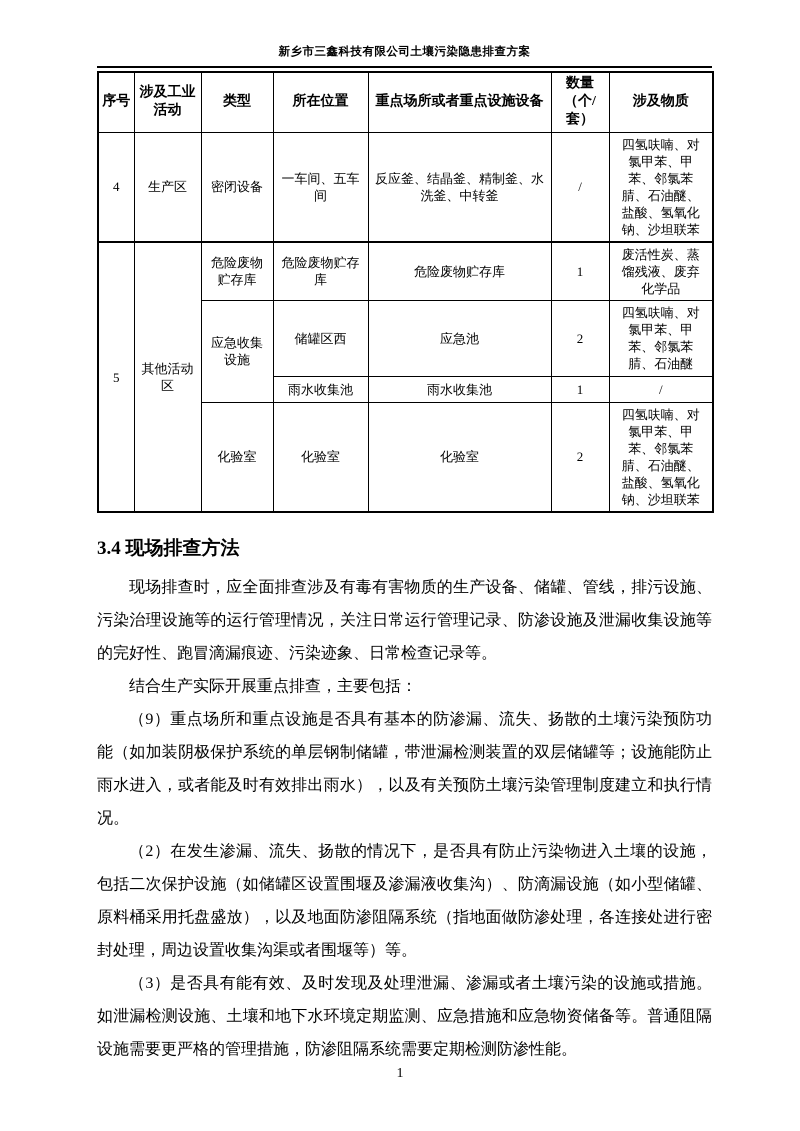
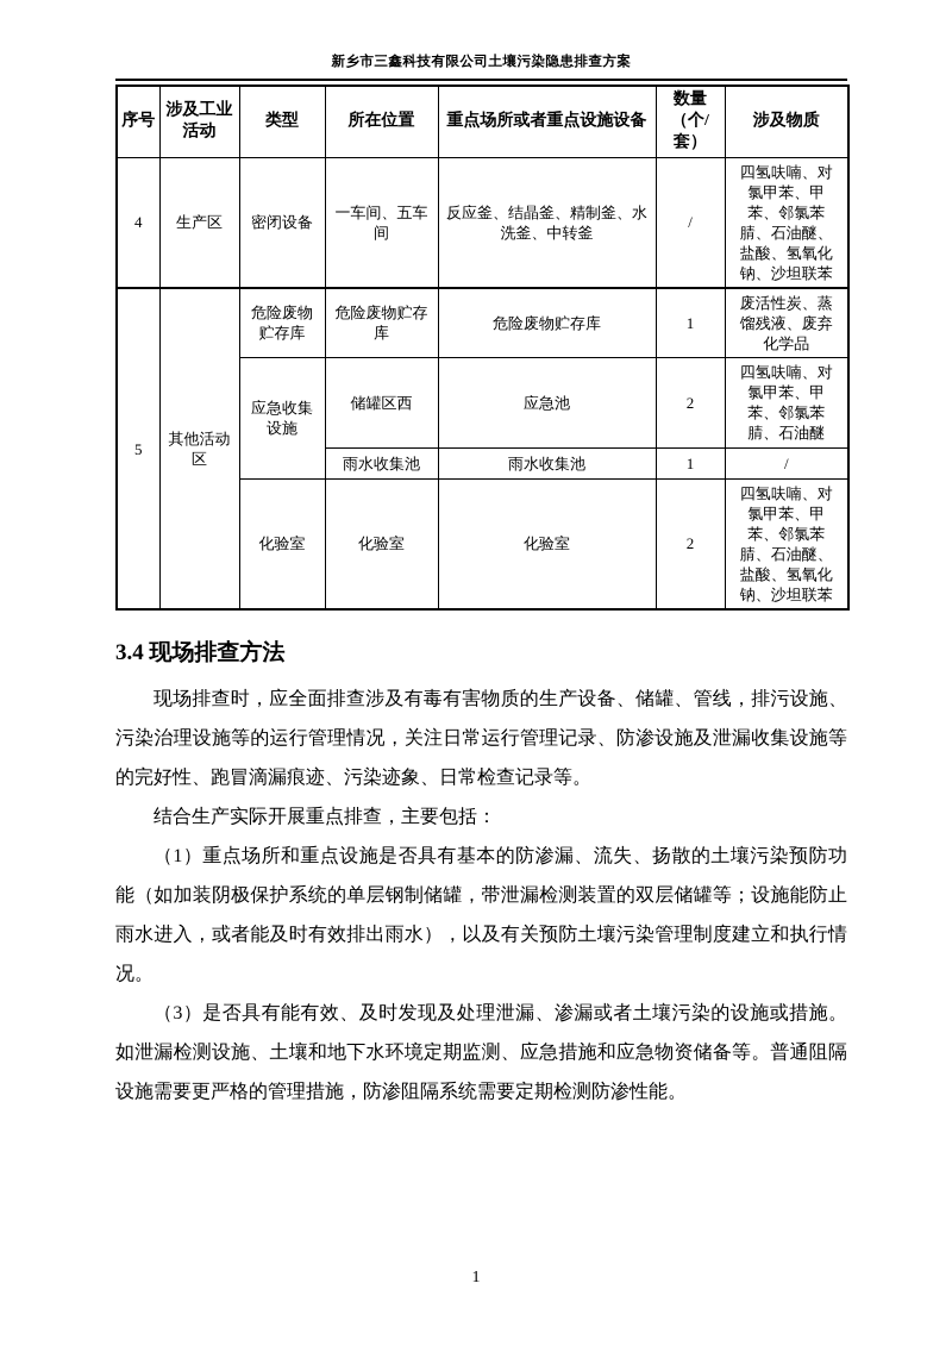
  新乡市三鑫科技有限公司土壤污染隐患排查方案
  序号	涉及工业活动	类型	所在位置	重点场所或者重点设施设备	数量（个/套）	涉及物质
  4	生产区	密闭设备	一车间、五车间	反应釜、结晶釜、精制釜、水洗釜、中转釜	/	四氢呋喃、对氯甲苯、甲苯、邻氯苯腈、石油醚、盐酸、氢氧化钠、沙坦联苯
  5	其他活动区	危险废物贮存库	危险废物贮存库	危险废物贮存库	1	废活性炭、蒸馏残液、废弃化学品
  应急收集设施	储罐区西	应急池	2	四氢呋喃、对氯甲苯、甲苯、邻氯苯腈、石油醚
  雨水收集池	雨水收集池	1	/
  化验室	化验室	化验室	2	四氢呋喃、对氯甲苯、甲苯、邻氯苯腈、石油醚、盐酸、氢氧化钠、沙坦联苯
  3.4 现场排查方法
  现场排查时，应全面排查涉及有毒有害物质的生产设备、储罐、管线，排污设施、污染治理设施等的运行管理情况，关注日常运行管理记录、防渗设施及泄漏收集设施等的完好性、跑冒滴漏痕迹、污染迹象、日常检查记录等。
  结合生产实际开展重点排查，主要包括：
- （9）重点场所和重点设施是否具有基本的防渗漏、流失、扬散的土壤污染预防功能（如加装阴极保护系统的单层钢制储罐，带泄漏检测装置的双层储罐等；设施能防止雨水进入，或者能及时有效排出雨水），以及有关预防土壤污染管理制度建立和执行情况。
+ （1）重点场所和重点设施是否具有基本的防渗漏、流失、扬散的土壤污染预防功能（如加装阴极保护系统的单层钢制储罐，带泄漏检测装置的双层储罐等；设施能防止雨水进入，或者能及时有效排出雨水），以及有关预防土壤污染管理制度建立和执行情况。
- （2）在发生渗漏、流失、扬散的情况下，是否具有防止污染物进入土壤的设施，包括二次保护设施（如储罐区设置围堰及渗漏液收集沟）、防滴漏设施（如小型储罐、原料桶采用托盘盛放），以及地面防渗阻隔系统（指地面做防渗处理，各连接处进行密封处理，周边设置收集沟渠或者围堰等）等。
  （3）是否具有能有效、及时发现及处理泄漏、渗漏或者土壤污染的设施或措施。如泄漏检测设施、土壤和地下水环境定期监测、应急措施和应急物资储备等。普通阻隔设施需要更严格的管理措施，防渗阻隔系统需要定期检测防渗性能。
  1
